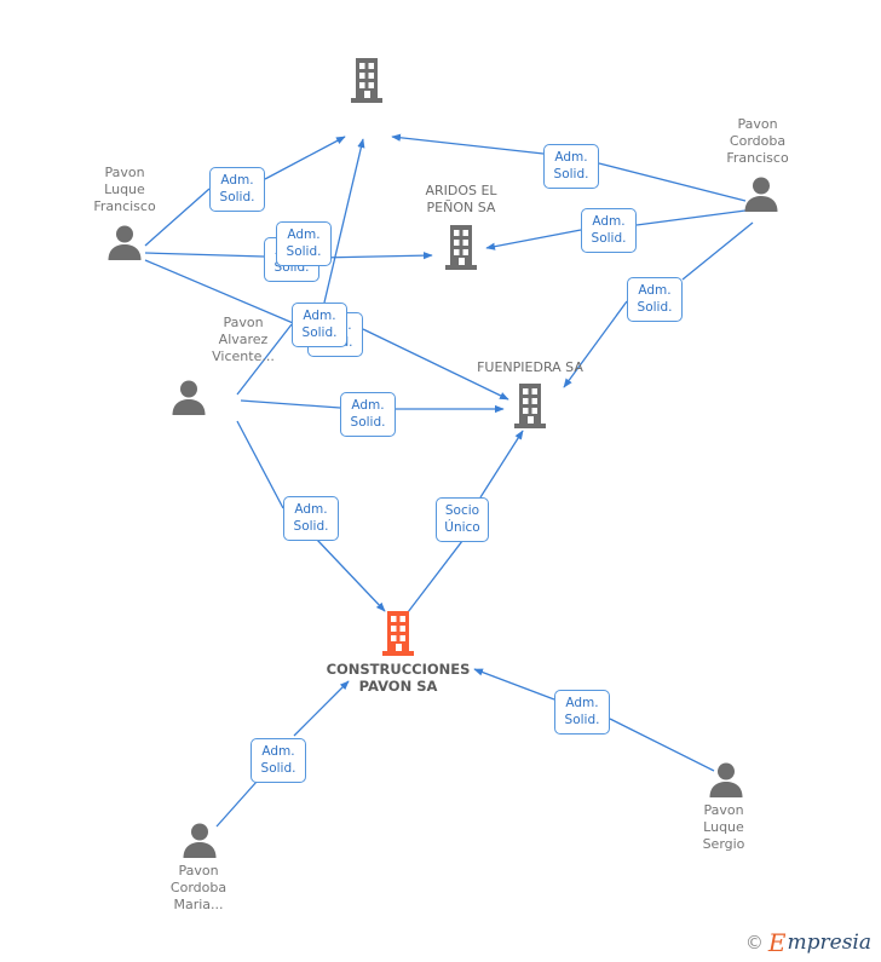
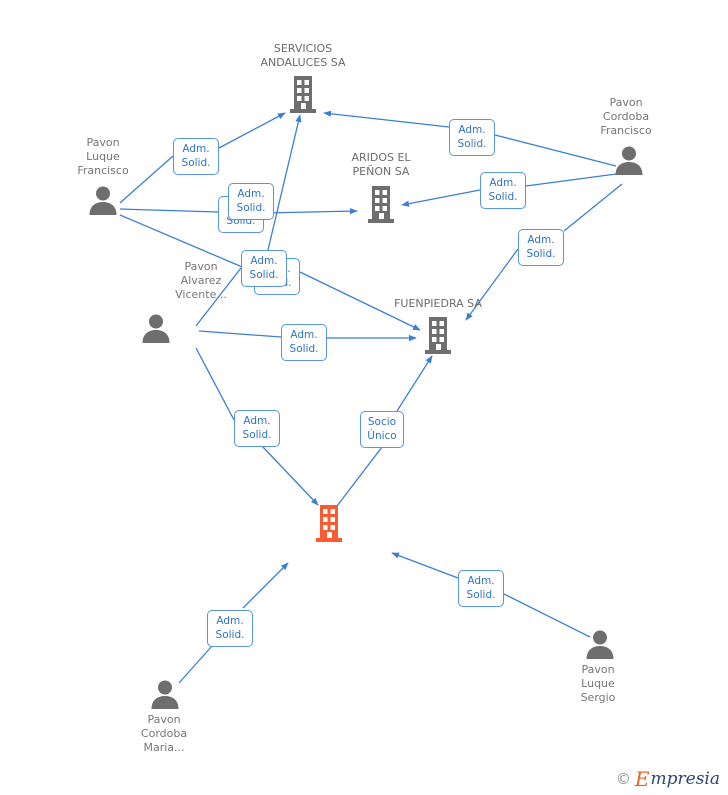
+ SERVICIOS
+ ANDALUCES SA
  ARIDOS EL
  PEÑON SA
  FUENPIEDRA SA
- CONSTRUCCIONES
- PAVON SA
  Pavon
  Luque
  Francisco
  Pavon
  Alvarez
  Vicente...
  Pavon
  Cordoba
  Francisco
  Pavon
  Luque
  Sergio
  Pavon
  Cordoba
  Maria...
  Adm.
  Solid.
  Solid.
  Adm.
  Solid.
  Adm.
  Solid.
  Adm.
  Solid.
  Adm.
  Solid.
  Socio
  Único
  Adm.
  Solid.
  Adm.
  Solid.
  Adm.
  Solid.
  Adm.
  Solid.
  Adm.
  Solid.
  ©
  E
  mpresia
